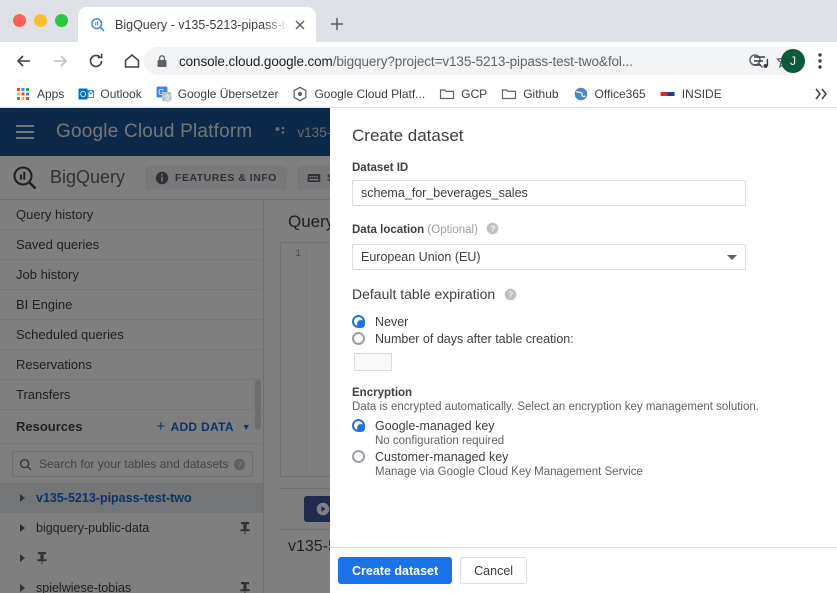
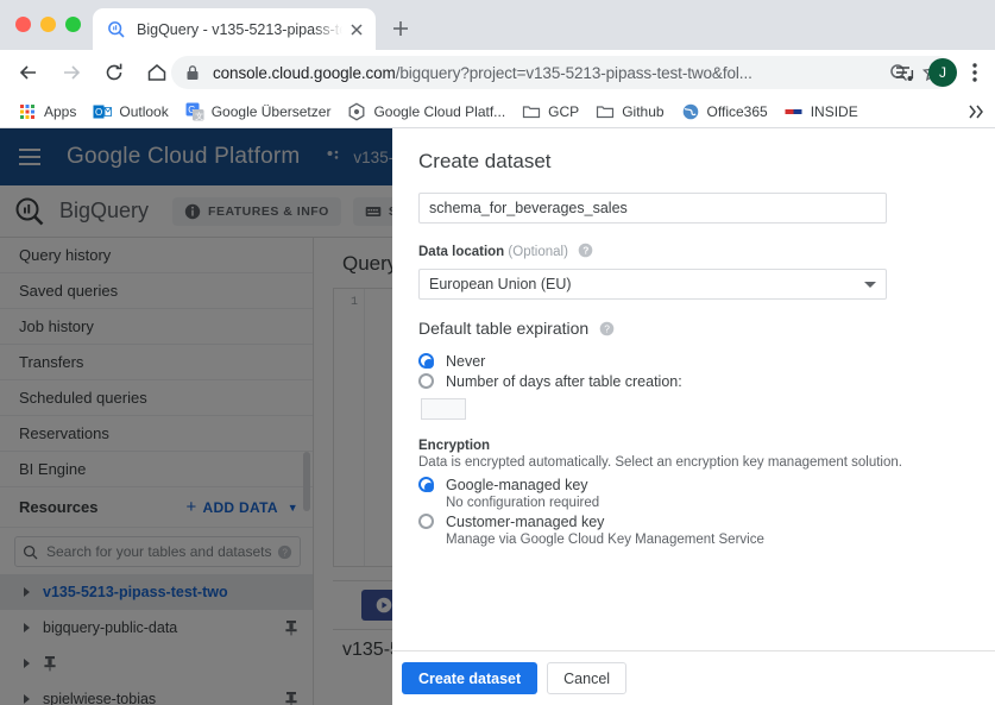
  BigQuery - v135-5213-pipass-t
  console.cloud.google.com/bigquery?project=v135-5213-pipass-test-two&fol...
  J
  Apps
  O
  Outlook
  G
  Google Übersetzer
  Google Cloud Platf...
  GCP
  Github
  Office365
  INSIDE
  Google Cloud Platform
  BigQuery
  FEATURES & INFO
  Query history
  Saved queries
  Job history
- BI Engine
+ Transfers
  Scheduled queries
  Reservations
- Transfers
+ BI Engine
  Resources
  +
  ADD DATA
  ▼
  Search for your tables and datasets
  ?
  v135-5213-pipass-test-two
  bigquery-public-data
  spielwiese-tobias
  1
  Create dataset
- Dataset ID
  schema_for_beverages_sales
  Data location (Optional)
  ?
  European Union (EU)
  Default table expiration
  ?
  Never
  Number of days after table creation:
  Encryption
  Data is encrypted automatically. Select an encryption key management solution.
  Google-managed key
  No configuration required
  Customer-managed key
  Manage via Google Cloud Key Management Service
  Create dataset
  Cancel
